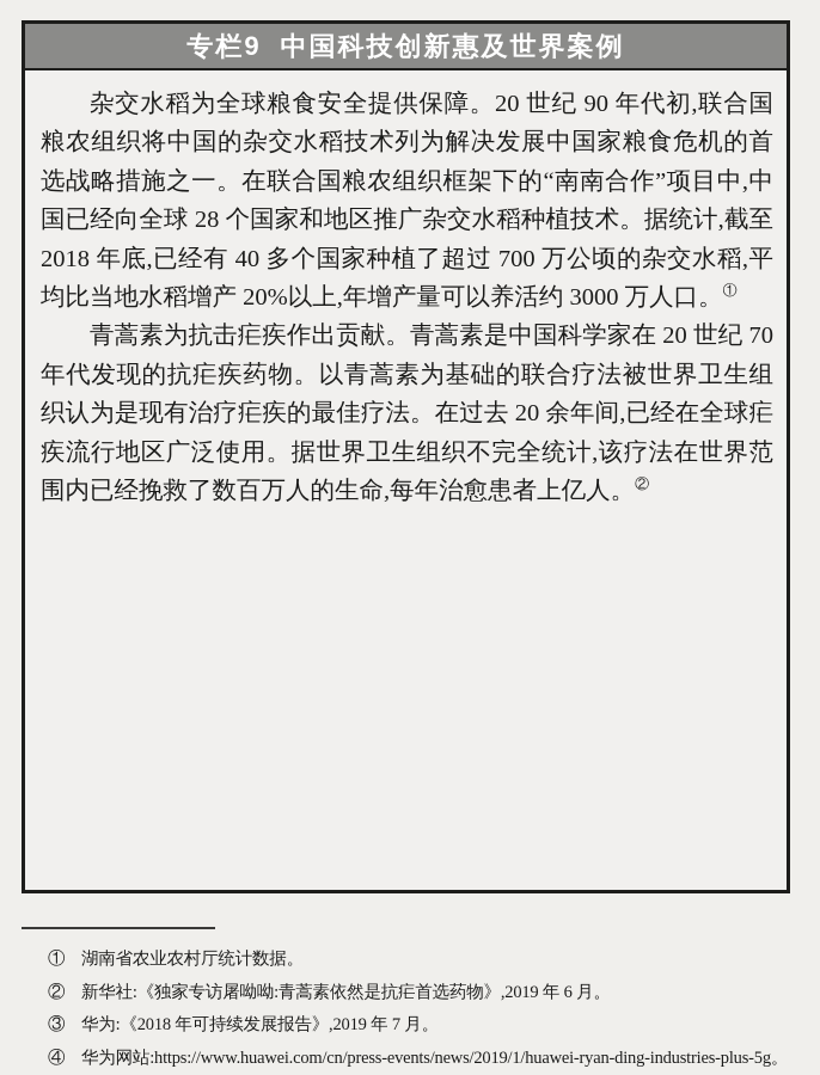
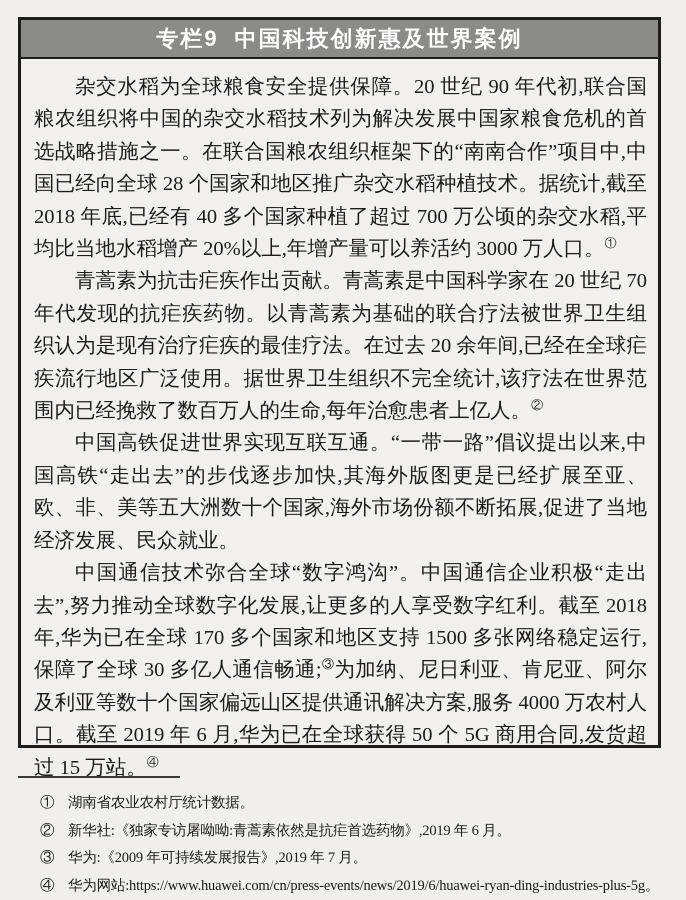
  专栏9
  中国科技创新惠及世界案例
  杂交水稻为全球粮食安全提供保障。20 世纪 90 年代初,联合国粮农组织将中国的杂交水稻技术列为解决发展中国家粮食危机的首选战略措施之一。在联合国粮农组织框架下的“南南合作”项目中,中国已经向全球 28 个国家和地区推广杂交水稻种植技术。据统计,截至 2018 年底,已经有 40 多个国家种植了超过 700 万公顷的杂交水稻,平均比当地水稻增产 20%以上,年增产量可以养活约 3000 万人口。①
  青蒿素为抗击疟疾作出贡献。青蒿素是中国科学家在 20 世纪 70 年代发现的抗疟疾药物。以青蒿素为基础的联合疗法被世界卫生组织认为是现有治疗疟疾的最佳疗法。在过去 20 余年间,已经在全球疟疾流行地区广泛使用。据世界卫生组织不完全统计,该疗法在世界范围内已经挽救了数百万人的生命,每年治愈患者上亿人。②
+ 中国高铁促进世界实现互联互通。“一带一路”倡议提出以来,中国高铁“走出去”的步伐逐步加快,其海外版图更是已经扩展至亚、欧、非、美等五大洲数十个国家,海外市场份额不断拓展,促进了当地经济发展、民众就业。
+ 中国通信技术弥合全球“数字鸿沟”。中国通信企业积极“走出去”,努力推动全球数字化发展,让更多的人享受数字红利。截至 2018 年,华为已在全球 170 多个国家和地区支持 1500 多张网络稳定运行,保障了全球 30 多亿人通信畅通;③为加纳、尼日利亚、肯尼亚、阿尔及利亚等数十个国家偏远山区提供通讯解决方案,服务 4000 万农村人口。截至 2019 年 6 月,华为已在全球获得 50 个 5G 商用合同,发货超过 15 万站。④
  ①
  湖南省农业农村厅统计数据。
  ②
  新华社:《独家专访屠呦呦:青蒿素依然是抗疟首选药物》,2019 年 6 月。
  ③
- 华为:《2018 年可持续发展报告》,2019 年 7 月。
+ 华为:《2009 年可持续发展报告》,2019 年 7 月。
  ④
- 华为网站:https://www.huawei.com/cn/press-events/news/2019/1/huawei-ryan-ding-industries-plus-5g。
+ 华为网站:https://www.huawei.com/cn/press-events/news/2019/6/huawei-ryan-ding-industries-plus-5g。
